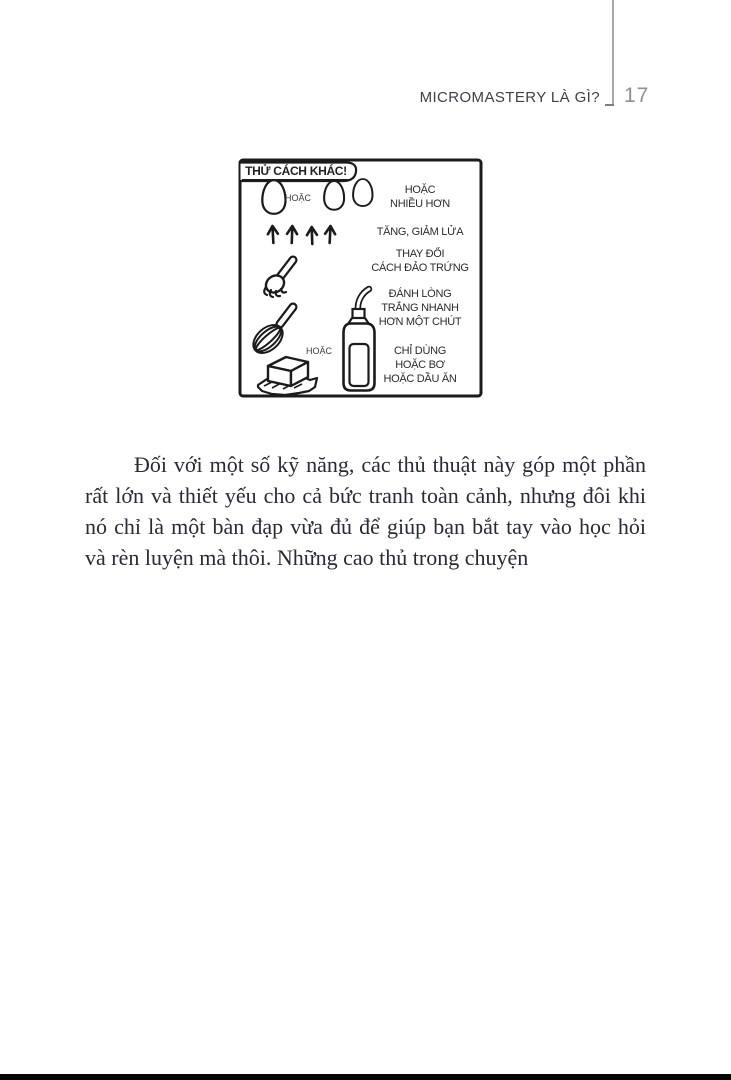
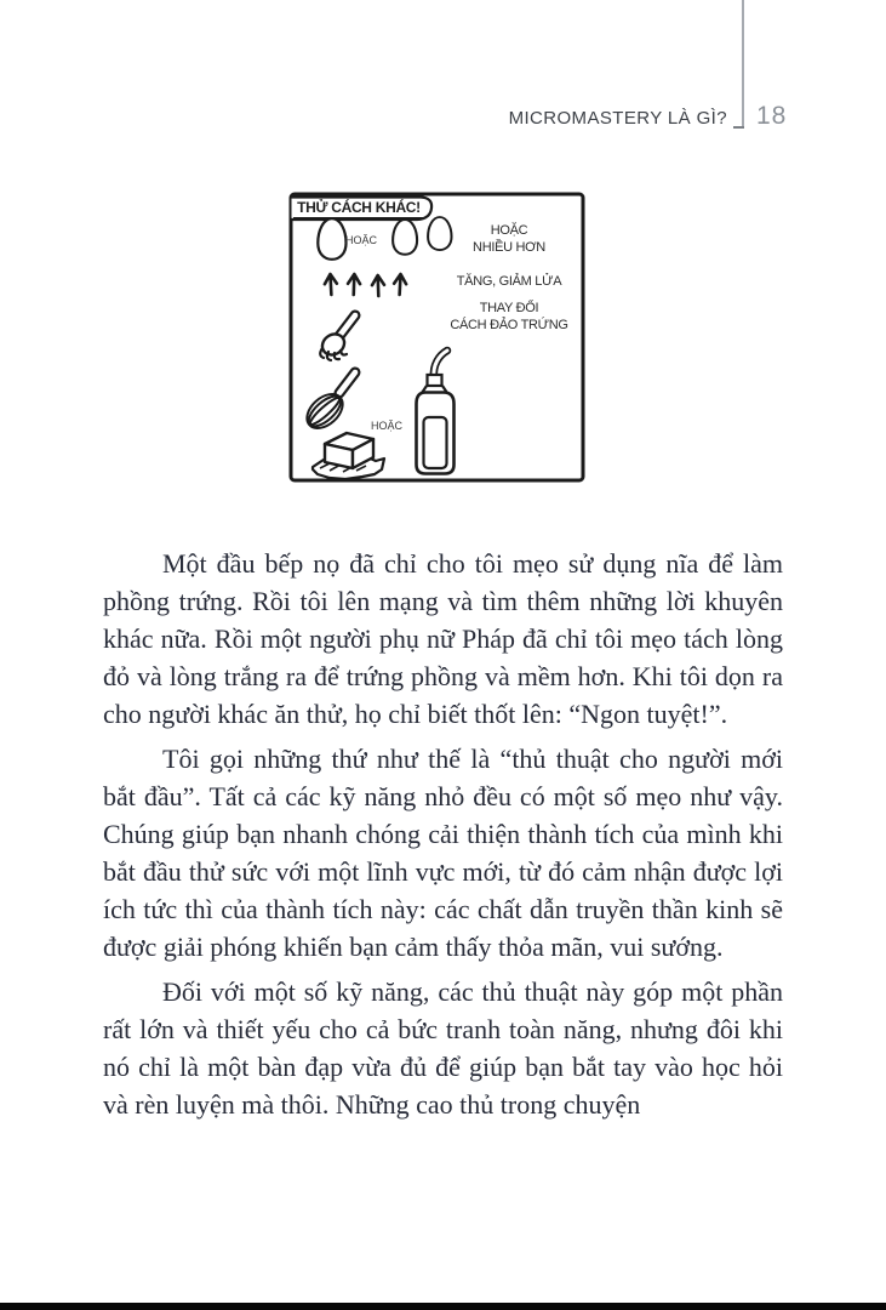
  MICROMASTERY LÀ GÌ?
- 17
+ 18
  THỬ CÁCH KHÁC!
  HOẶC
  HOẶC
  NHIỀU HƠN
  TĂNG, GIẢM LỬA
  THAY ĐỔI
  CÁCH ĐẢO TRỨNG
- ĐÁNH LÒNG
- TRẮNG NHANH
- HƠN MỘT CHÚT
- CHỈ DÙNG
- HOẶC BƠ
- HOẶC DẦU ĂN
  HOẶC
+ Một đầu bếp nọ đã chỉ cho tôi mẹo sử dụng nĩa để làm phồng trứng. Rồi tôi lên mạng và tìm thêm những lời khuyên khác nữa. Rồi một người phụ nữ Pháp đã chỉ tôi mẹo tách lòng đỏ và lòng trắng ra để trứng phồng và mềm hơn. Khi tôi dọn ra cho người khác ăn thử, họ chỉ biết thốt lên: “Ngon tuyệt!”.
+ Tôi gọi những thứ như thế là “thủ thuật cho người mới bắt đầu”. Tất cả các kỹ năng nhỏ đều có một số mẹo như vậy. Chúng giúp bạn nhanh chóng cải thiện thành tích của mình khi bắt đầu thử sức với một lĩnh vực mới, từ đó cảm nhận được lợi ích tức thì của thành tích này: các chất dẫn truyền thần kinh sẽ được giải phóng khiến bạn cảm thấy thỏa mãn, vui sướng.
- Đối với một số kỹ năng, các thủ thuật này góp một phần rất lớn và thiết yếu cho cả bức tranh toàn cảnh, nhưng đôi khi nó chỉ là một bàn đạp vừa đủ để giúp bạn bắt tay vào học hỏi và rèn luyện mà thôi. Những cao thủ trong chuyện
+ Đối với một số kỹ năng, các thủ thuật này góp một phần rất lớn và thiết yếu cho cả bức tranh toàn năng, nhưng đôi khi nó chỉ là một bàn đạp vừa đủ để giúp bạn bắt tay vào học hỏi và rèn luyện mà thôi. Những cao thủ trong chuyện
